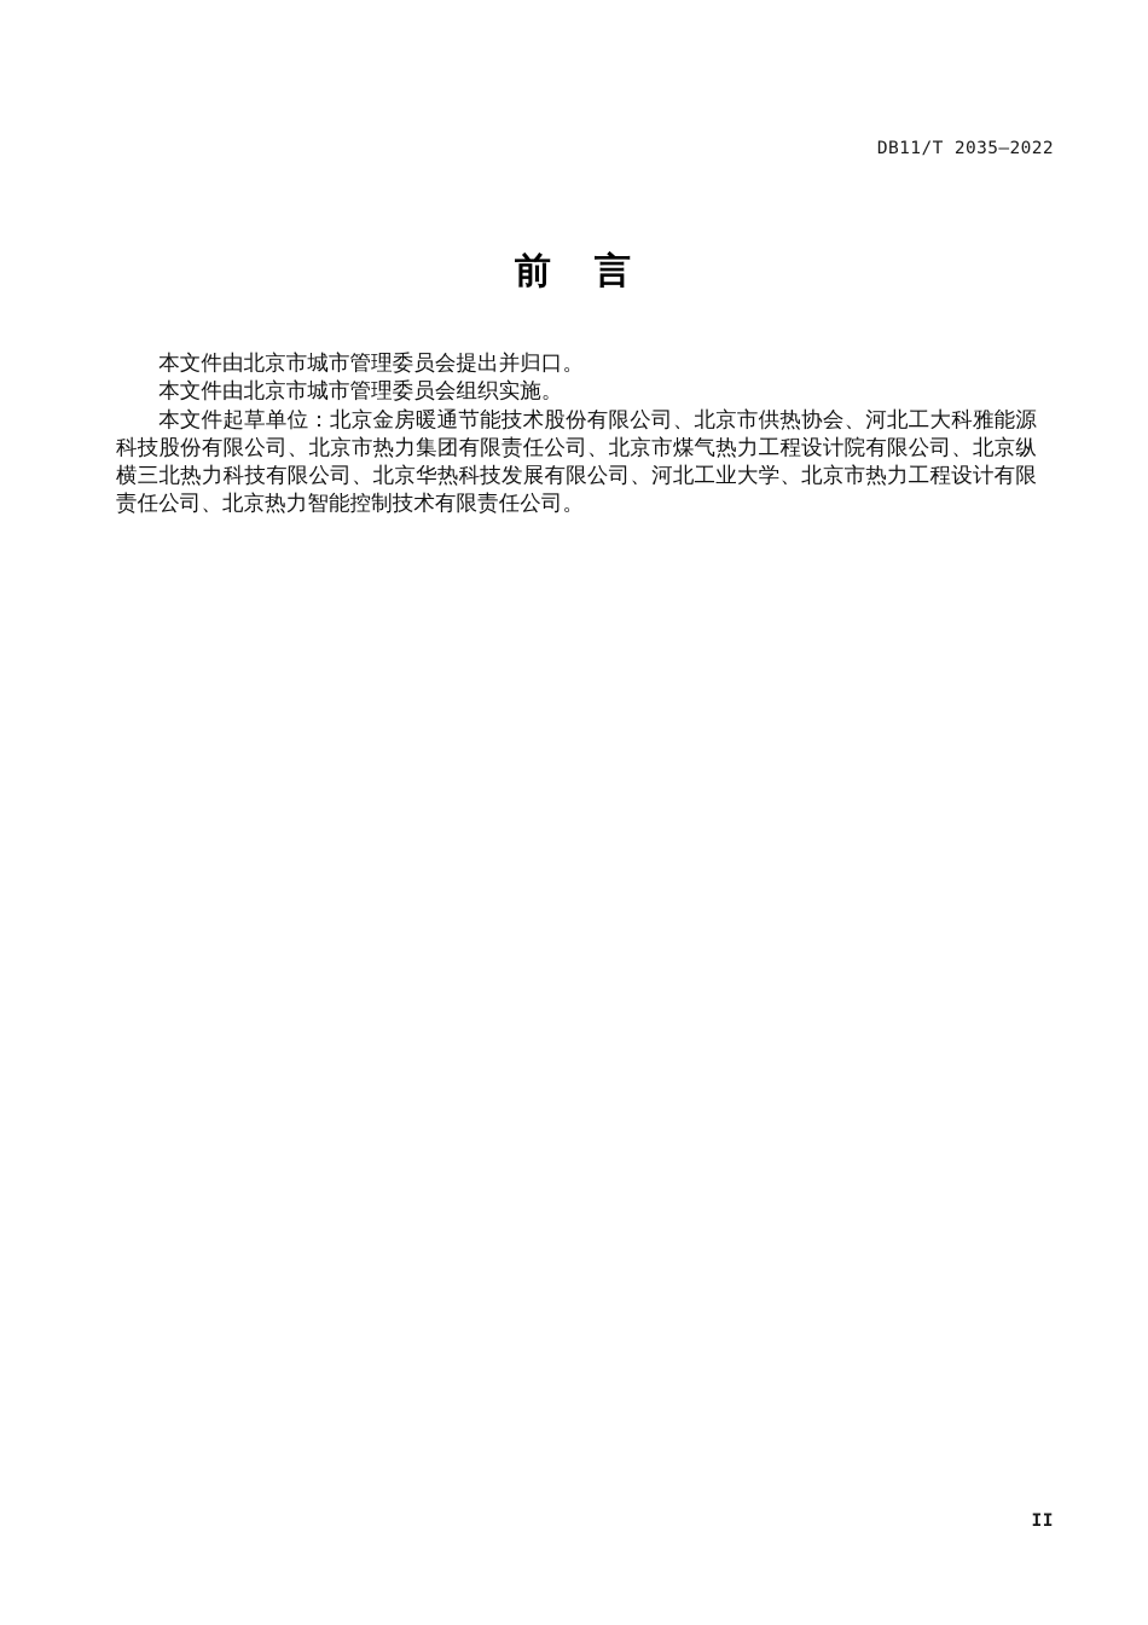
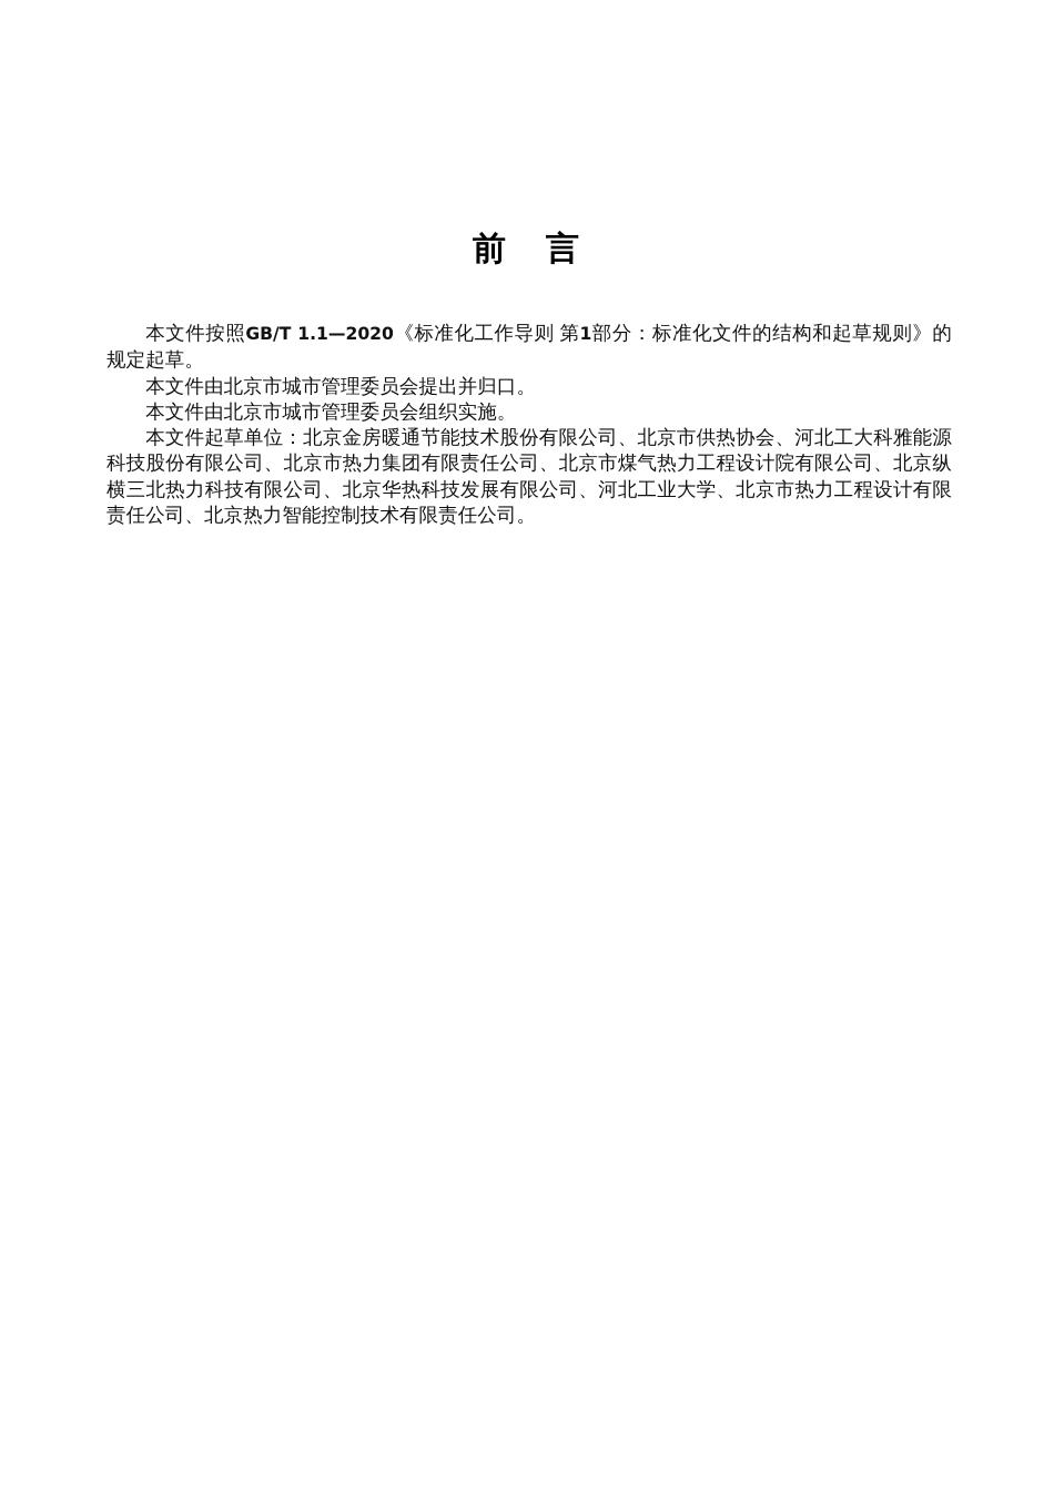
- DB11/T 2035—2022
  前 言
+ 本文件按照GB/T 1.1—2020《标准化工作导则 第1部分：标准化文件的结构和起草规则》的规定起草。
  本文件由北京市城市管理委员会提出并归口。
  本文件由北京市城市管理委员会组织实施。
  本文件起草单位：北京金房暖通节能技术股份有限公司、北京市供热协会、河北工大科雅能源科技股份有限公司、北京市热力集团有限责任公司、北京市煤气热力工程设计院有限公司、北京纵横三北热力科技有限公司、北京华热科技发展有限公司、河北工业大学、北京市热力工程设计有限责任公司、北京热力智能控制技术有限责任公司。
- II
